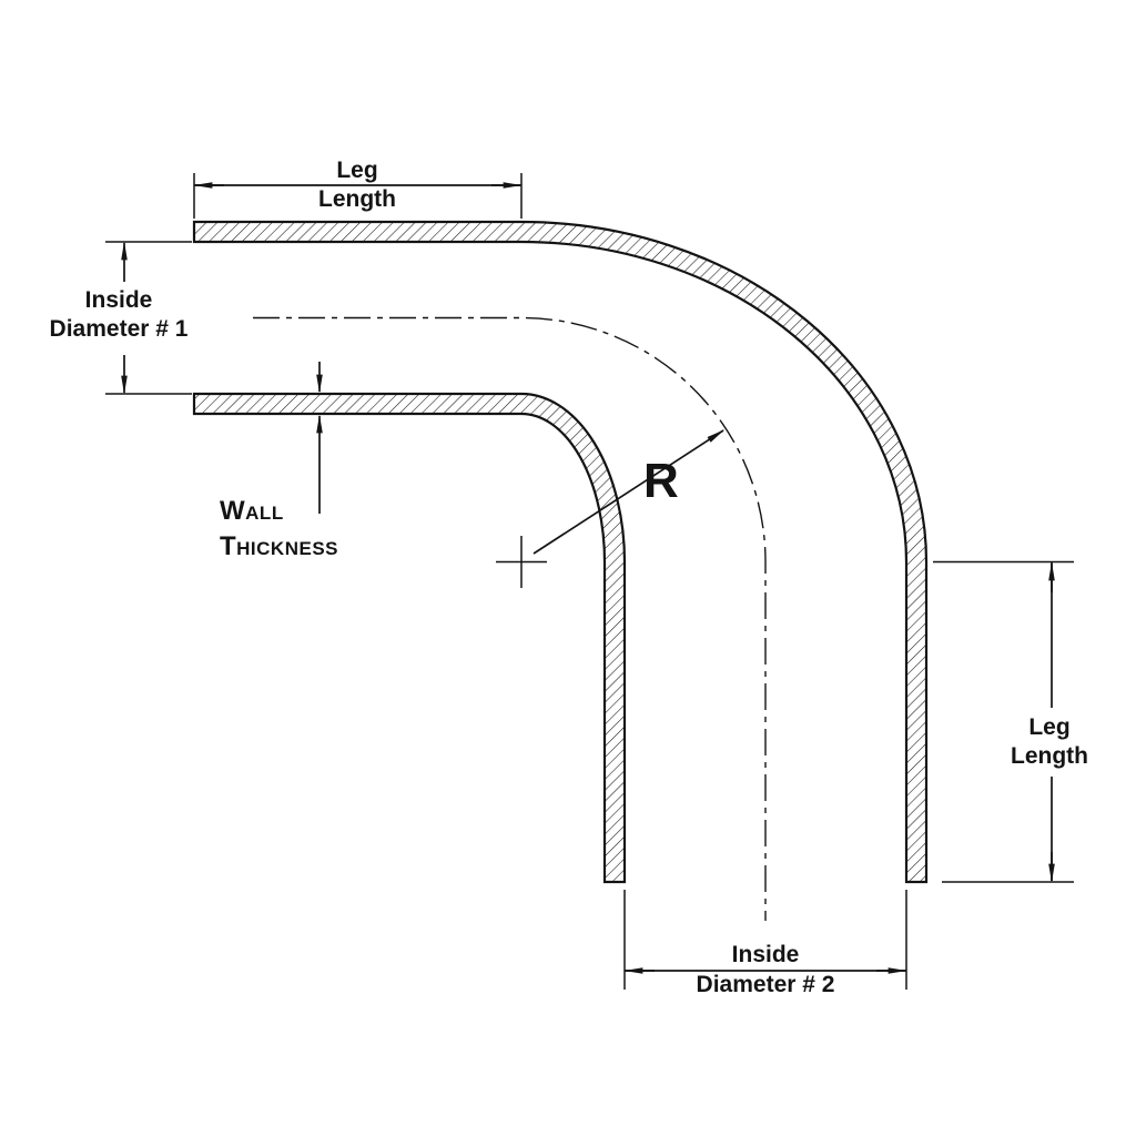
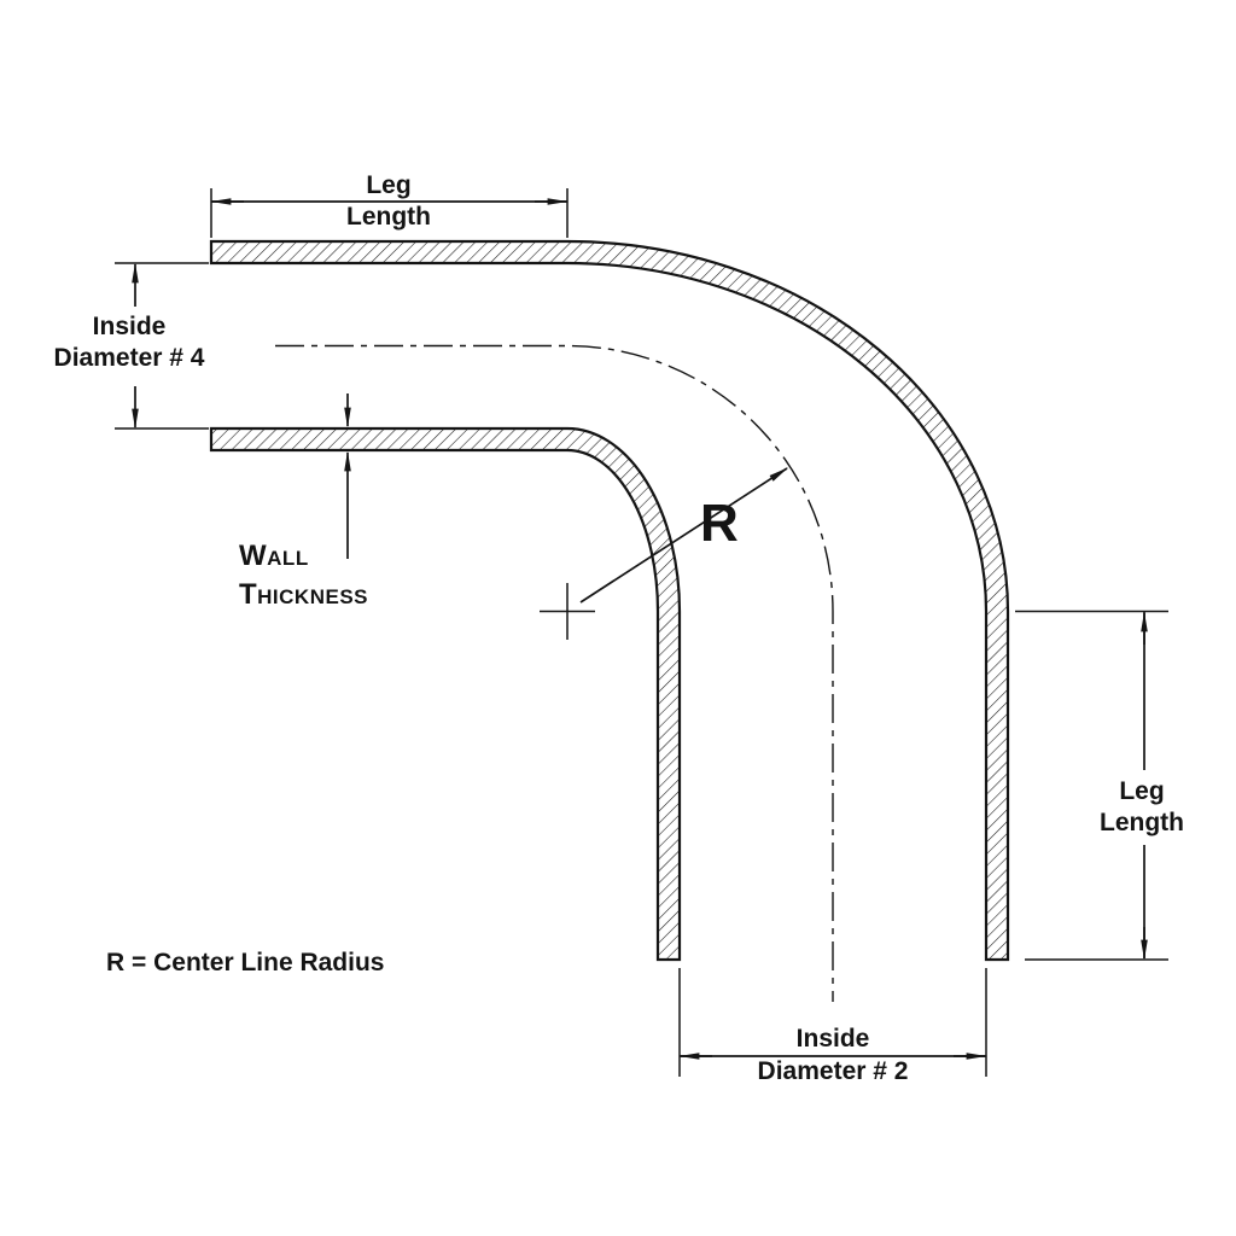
  R
  Leg
  Length
  Inside
- Diameter # 1
+ Diameter # 4
  Wall
  Thickness
  Leg
  Length
  Inside
  Diameter # 2
+ R = Center Line Radius
